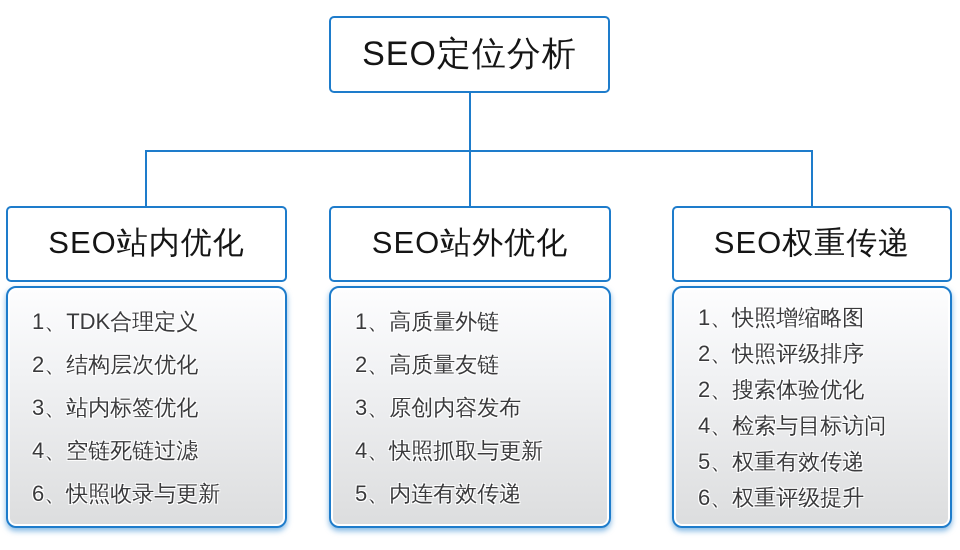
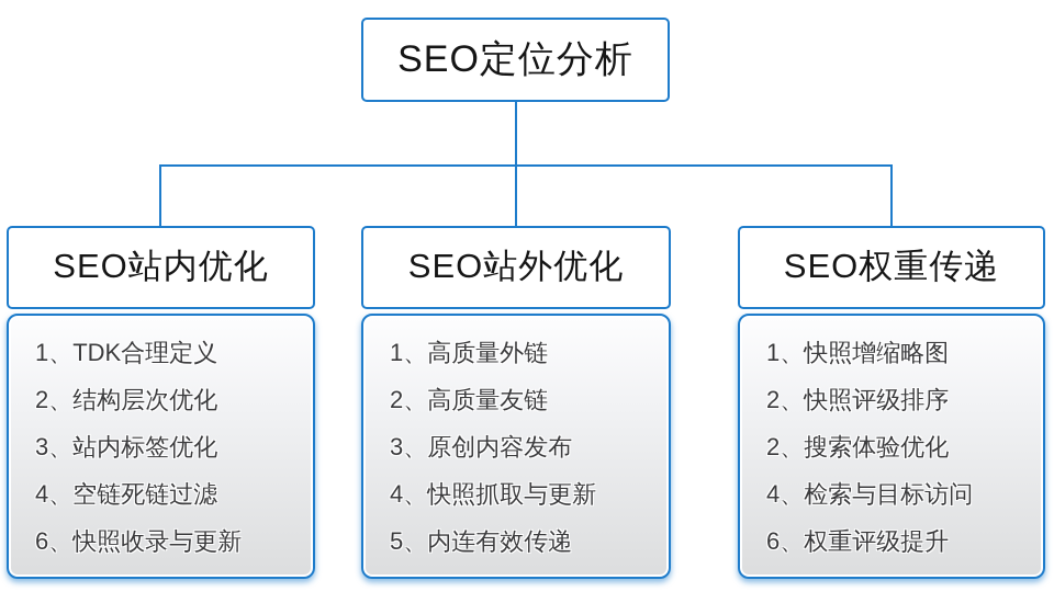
  SEO定位分析
  SEO站内优化
  1、TDK合理定义
  2、结构层次优化
  3、站内标签优化
  4、空链死链过滤
  6、快照收录与更新
  SEO站外优化
  1、高质量外链
  2、高质量友链
  3、原创内容发布
  4、快照抓取与更新
  5、内连有效传递
  SEO权重传递
  1、快照增缩略图
  2、快照评级排序
  2、搜索体验优化
  4、检索与目标访问
- 5、权重有效传递
  6、权重评级提升
